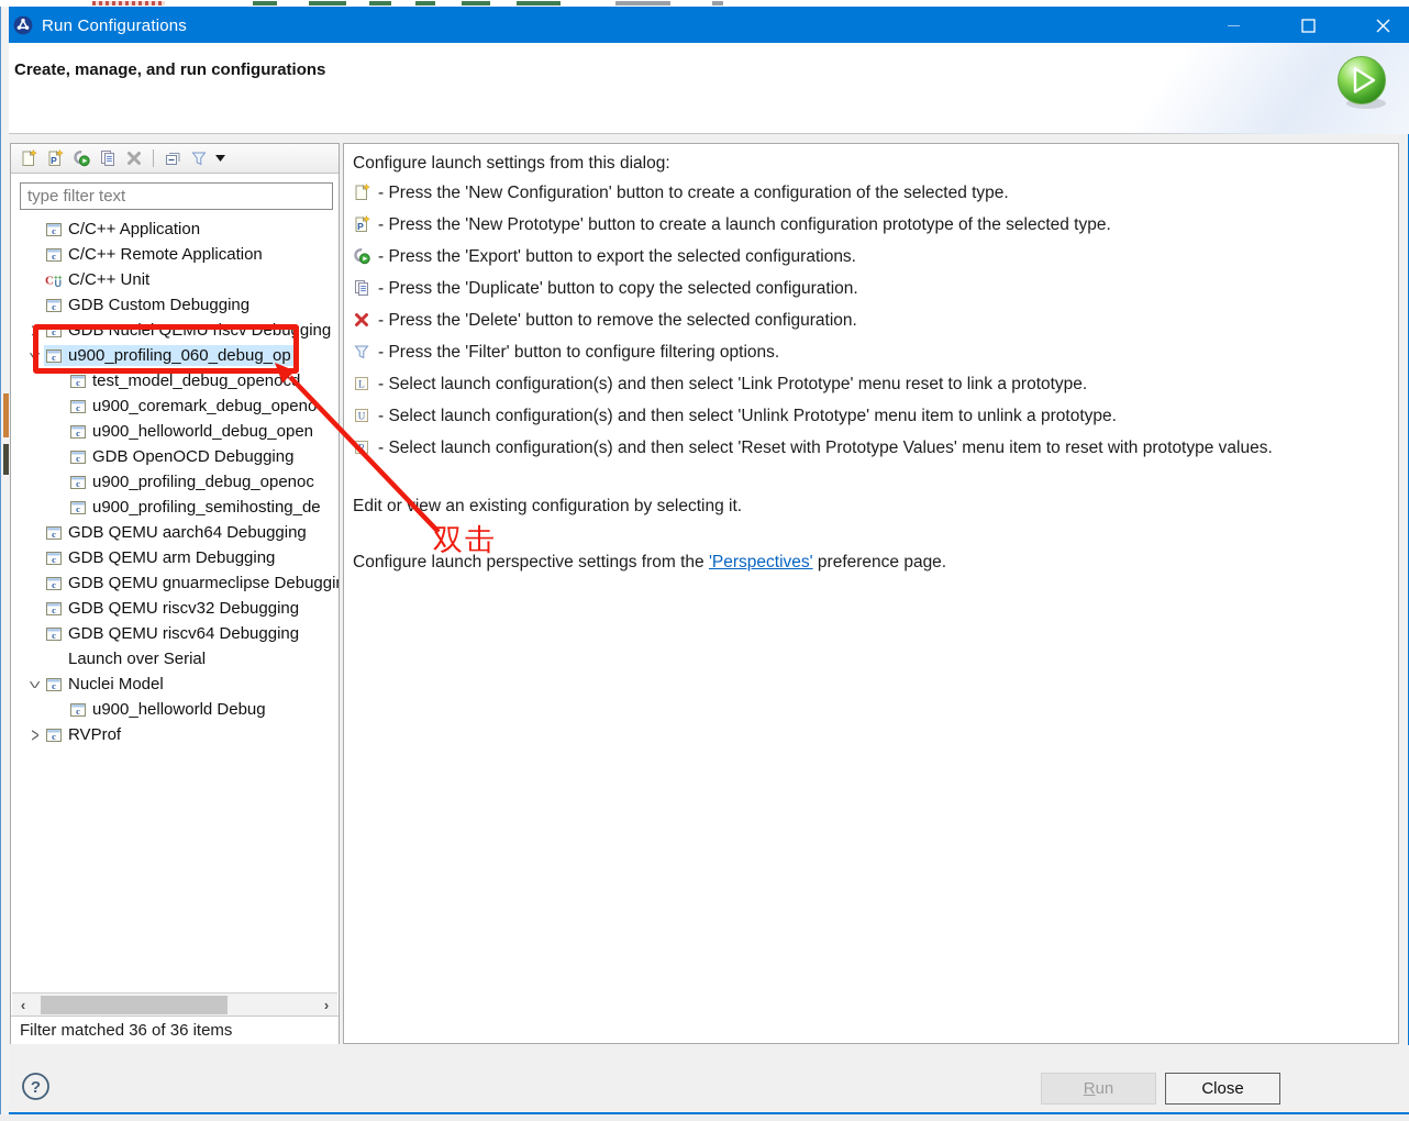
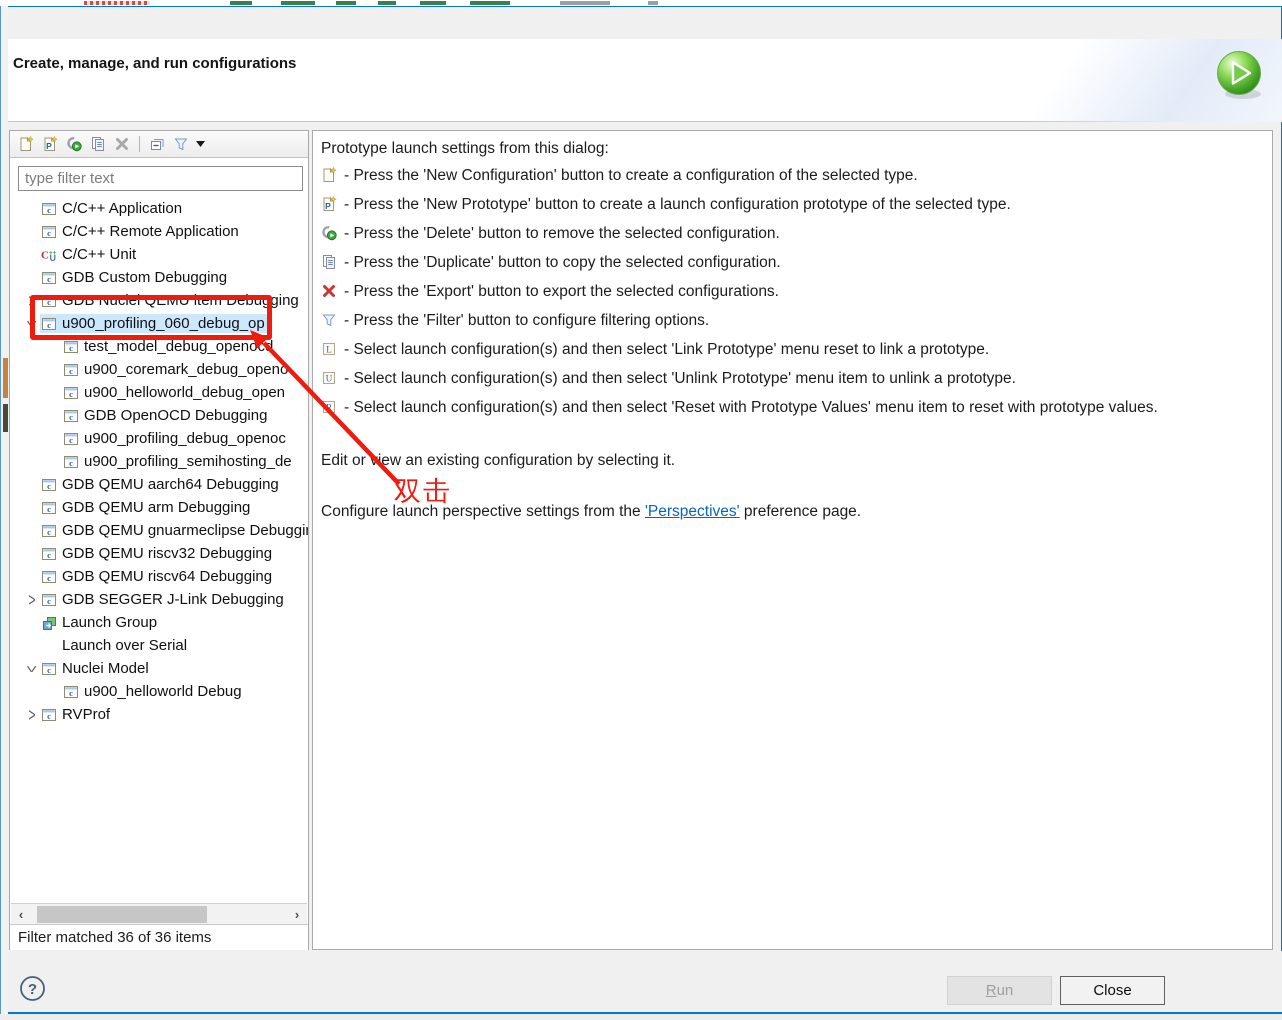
- Run Configurations
  Create, manage, and run configurations
  type filter text
  C/C++ Application
  C/C++ Remote Application
  C/C++ Unit
  GDB Custom Debugging
- GDB Nuclei QEMU riscv Debugging
+ GDB Nuclei QEMU item Debugging
  u900_profiling_060_debug_op
  test_model_debug_openoc
  u900_coremark_debug_openo
  u900_helloworld_debug_open
  GDB OpenOCD Debugging
  u900_profiling_debug_openoc
  u900_profiling_semihosting_de
  GDB QEMU aarch64 Debugging
  GDB QEMU arm Debugging
  GDB QEMU gnuarmeclipse Debuggi
  GDB QEMU riscv32 Debugging
  GDB QEMU riscv64 Debugging
+ GDB SEGGER J-Link Debugging
+ Launch Group
  Launch over Serial
  Nuclei Model
  u900_helloworld Debug
  RVProf
  ‹
  ›
  Filter matched 36 of 36 items
- Configure launch settings from this dialog:
+ Prototype launch settings from this dialog:
  - Press the 'New Configuration' button to create a configuration of the selected type.
  - Press the 'New Prototype' button to create a launch configuration prototype of the selected type.
- - Press the 'Export' button to export the selected configurations.
+ - Press the 'Delete' button to remove the selected configuration.
  - Press the 'Duplicate' button to copy the selected configuration.
- - Press the 'Delete' button to remove the selected configuration.
+ - Press the 'Export' button to export the selected configurations.
  - Press the 'Filter' button to configure filtering options.
  - Select launch configuration(s) and then select 'Link Prototype' menu reset to link a prototype.
  - Select launch configuration(s) and then select 'Unlink Prototype' menu item to unlink a prototype.
  - Select launch configuration(s) and then select 'Reset with Prototype Values' menu item to reset with prototype values.
  Edit orew an existing configuration by selecting it.
  Configure launch perspective settings from the 'Perspectives' preference page.
  ?
  Run
  Close
  双击
